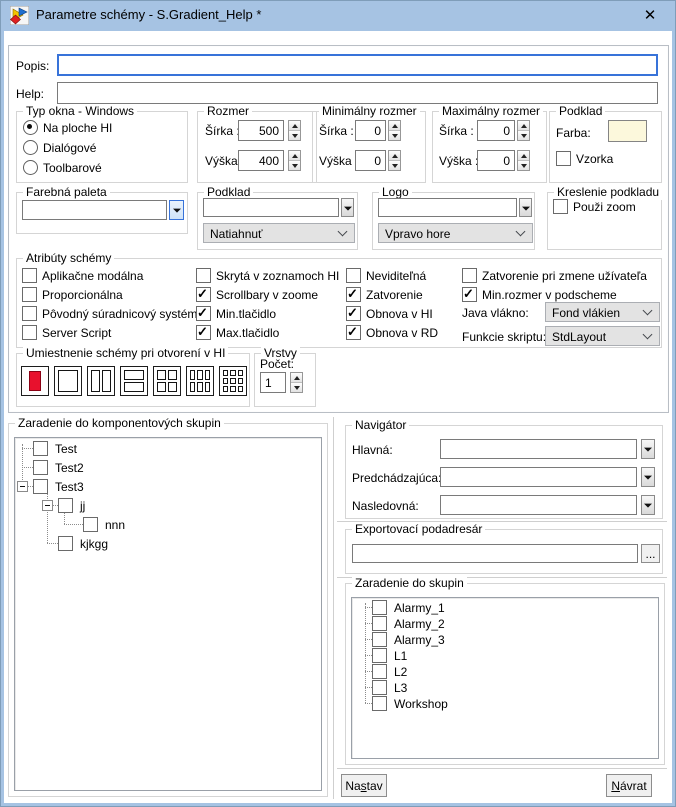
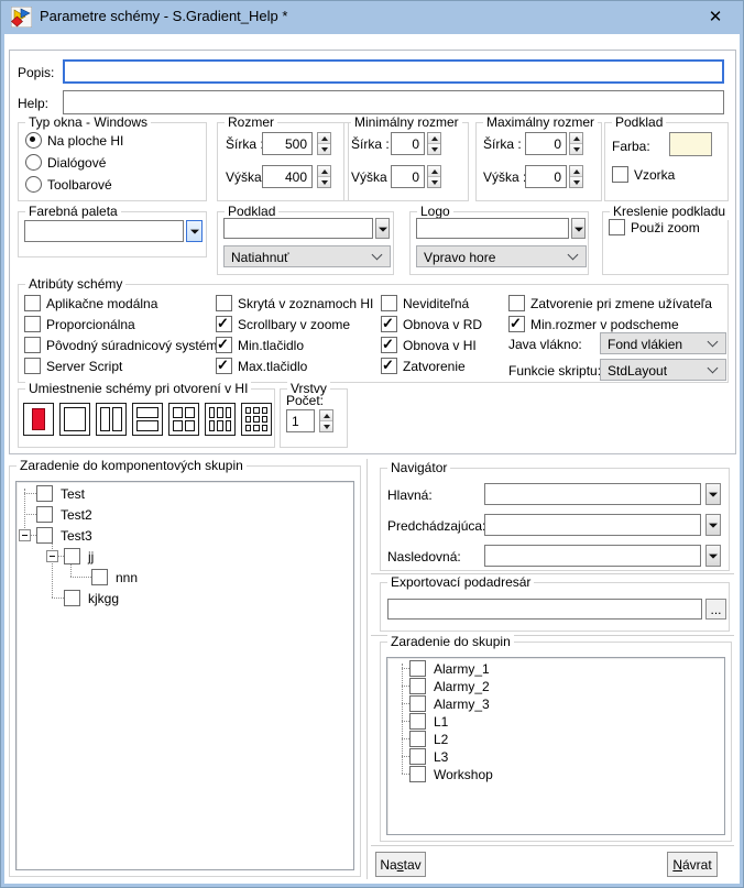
  Parametre schémy - S.Gradient_Help *
  ✕
  Popis:
  Help:
  Typ okna - Windows
  Na ploche HI
  Dialógové
  Toolbarové
  Rozmer
  Šírka
  500
  Výška
  400
  Minimálny rozmer
  Šírka :
  0
  Výška
  0
  Maximálny rozmer
  Šírka :
  0
  Výška
  0
  Podklad
  Farba:
  Vzorka
  Farebná paleta
  Podklad
  Natiahnuť
  Logo
  Vpravo hore
  Kreslenie podkladu
  Použi zoom
  Atribúty schémy
  Aplikačne modálna
  Proporcionálna
  Pôvodný súradnicový systém
  Server Script
  Skrytá v zoznamoch HI
  Scrollbary v zoome
  Min.tlačidlo
  Max.tlačidlo
  Neviditeľná
- Zatvorenie
+ Obnova v RD
  Obnova v HI
- Obnova v RD
+ Zatvorenie
  Zatvorenie pri zmene užívateľa
  Min.rozmer v podscheme
  Java vlákno:
  Fond vlákien
  Funkcie skriptu
  StdLayout
  Umiestnenie schémy pri otvorení v HI
  Vrstvy
  Počet:
  1
  Zaradenie do komponentových skupin
  Test
  Test2
  Test3
  jj
  nnn
  kjkgg
  Navigátor
  Hlavná:
  Predchádzajúca
  Nasledovná:
  Exportovací podadresár
  ...
  Zaradenie do skupin
  Alarmy_1
  Alarmy_2
  Alarmy_3
  L1
  L2
  L3
  Workshop
  Na
  s
  tav
  N
  ávrat
